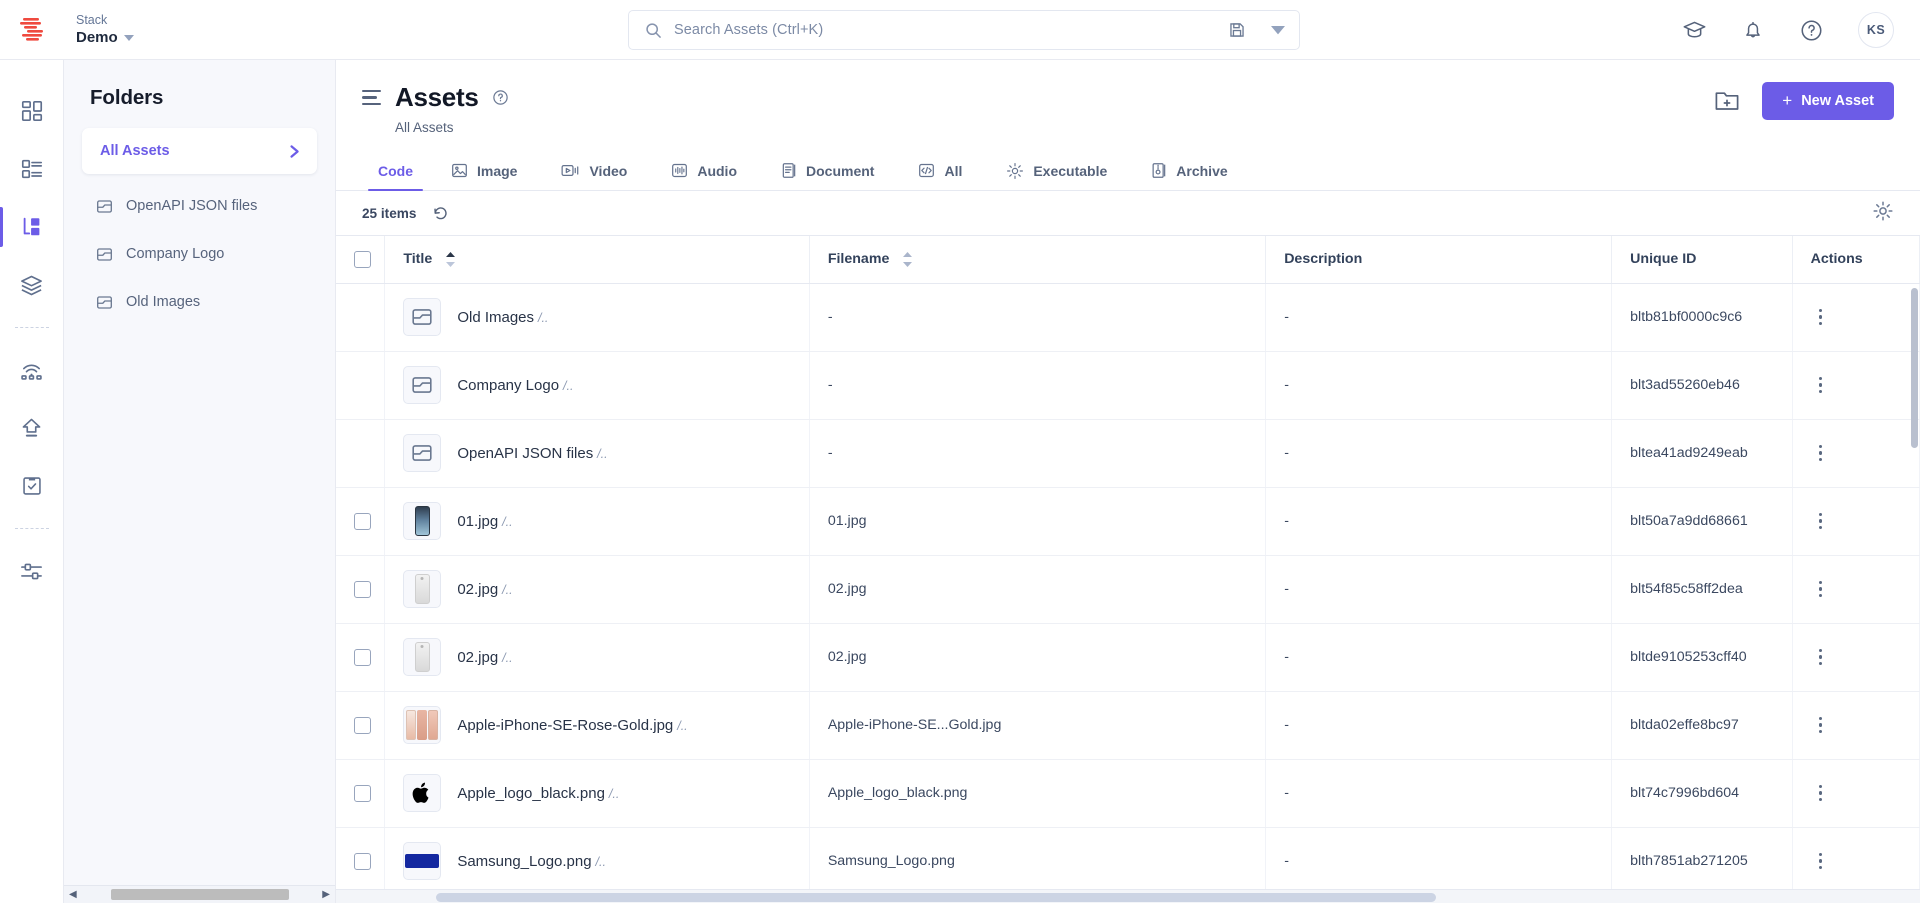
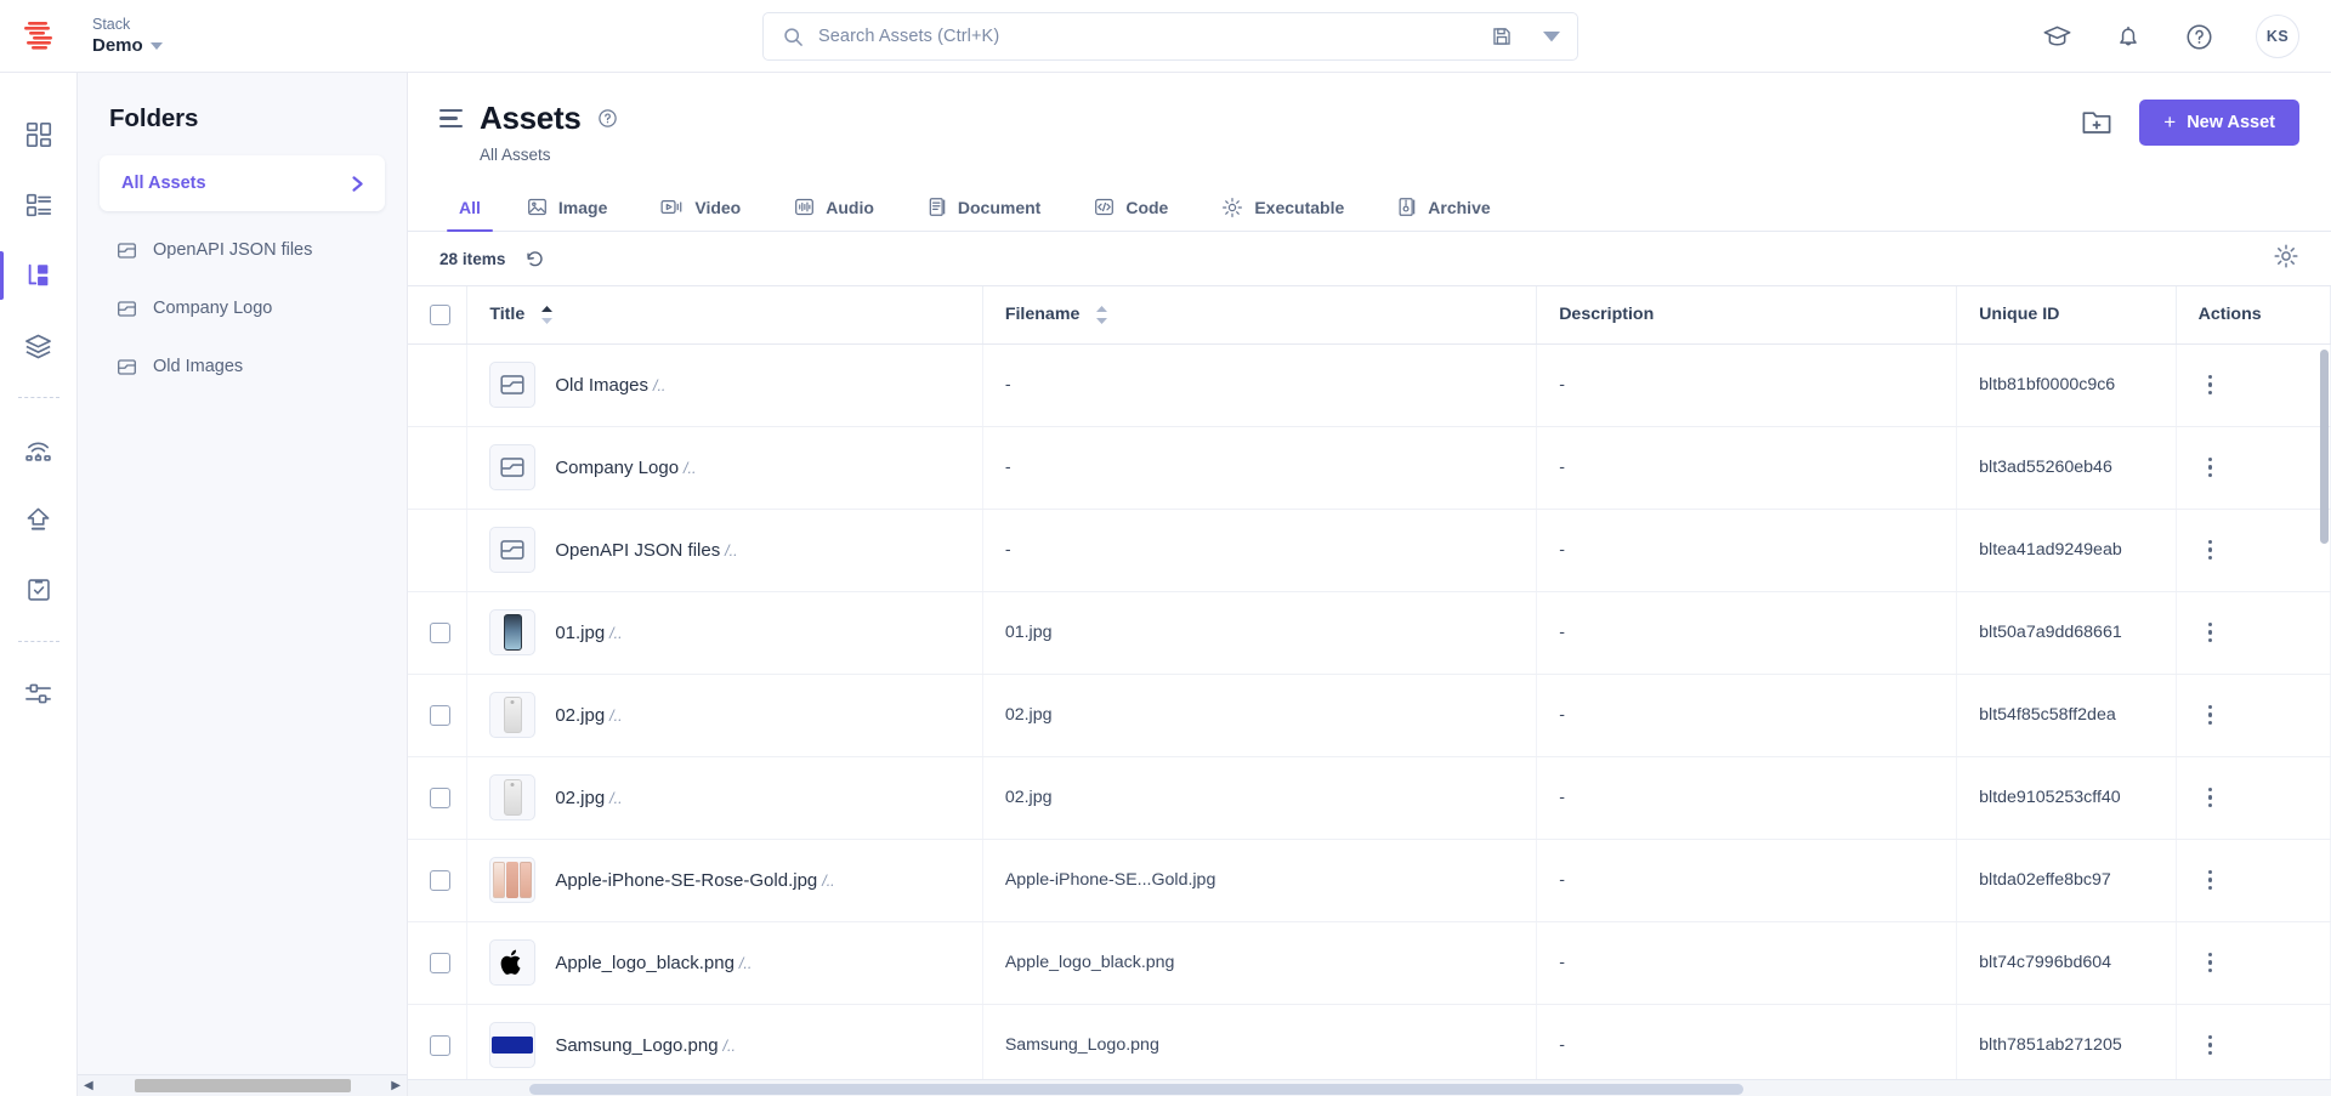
  Stack
  Demo
  Search Assets (Ctrl+K)
  KS
  Folders
  All Assets
  OpenAPI JSON files
  Company Logo
  Old Images
  ◀
  ▶
  Assets
  All Assets
  +
  New Asset
- Code
+ All
  Image
  Video
  Audio
  Document
- All
+ Code
  Executable
  Archive
- 25 items
+ 28 items
  	Title	Filename	Description	Unique ID	Actions
  	Old Images /..	-	-	bltb81bf0000c9c6
  	Company Logo /..	-	-	blt3ad55260eb46
  	OpenAPI JSON files /..	-	-	bltea41ad9249eab
  	01.jpg /..	01.jpg	-	blt50a7a9dd68661
  	02.jpg /..	02.jpg	-	blt54f85c58ff2dea
  	02.jpg /..	02.jpg	-	bltde9105253cff40
  	Apple-iPhone-SE-Rose-Gold.jpg /..	Apple-iPhone-SE...Gold.jpg	-	bltda02effe8bc97
  	Apple_logo_black.png /..	Apple_logo_black.png	-	blt74c7996bd604
  	Samsung_Logo.png /..	Samsung_Logo.png	-	blth7851ab271205
